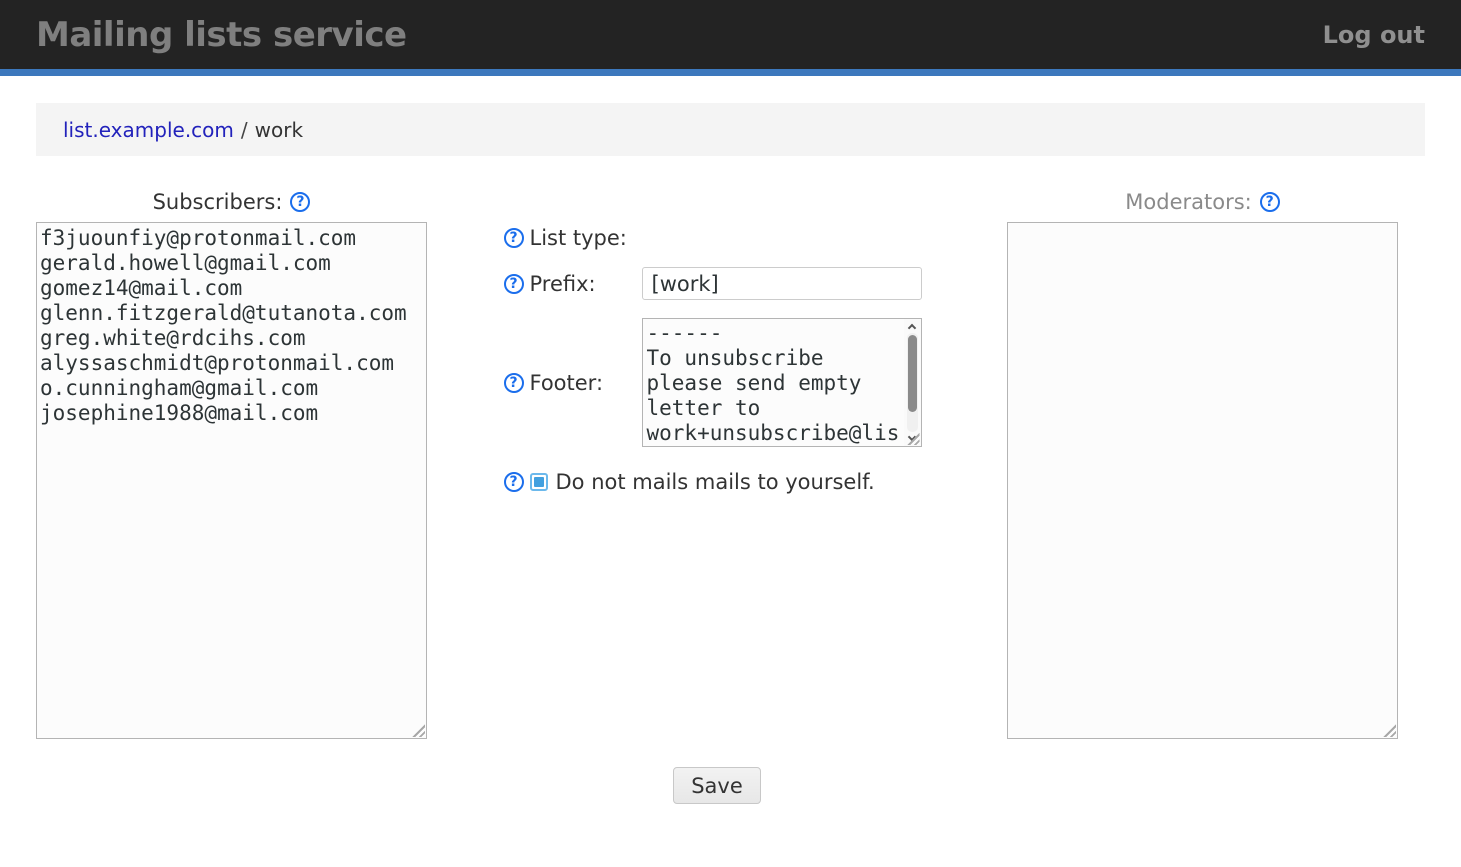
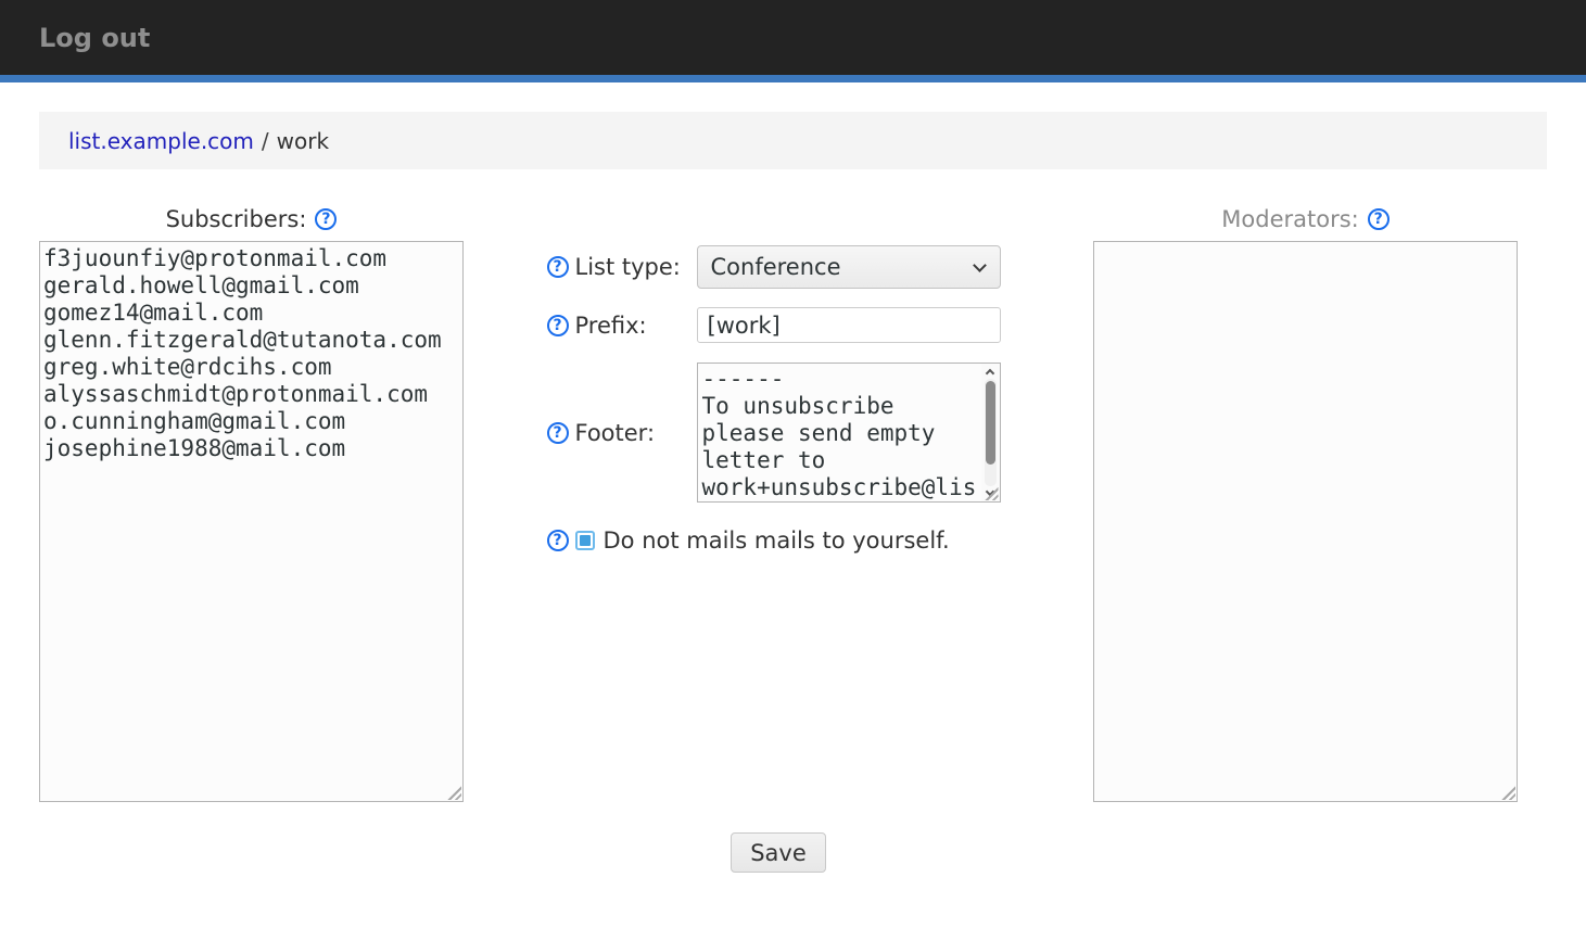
- Mailing lists service
  Log out
  list.example.com
  /
  work
  Subscribers:
  ?
  f3juounfiy@protonmail.com
  gerald.howell@gmail.com
  gomez14@mail.com
  glenn.fitzgerald@tutanota.com
  greg.white@rdcihs.com
  alyssaschmidt@protonmail.com
  o.cunningham@gmail.com
  josephine1988@mail.com
  ?
  List type:
+ Conference
  ?
  Prefix:
  [work]
  ?
  Footer:
  ------
  To unsubscribe
  please send empty
  letter to
  work+unsubscribe@lis
  ?
  Do not mails mails to yourself.
  Moderators:
  ?
  Save
